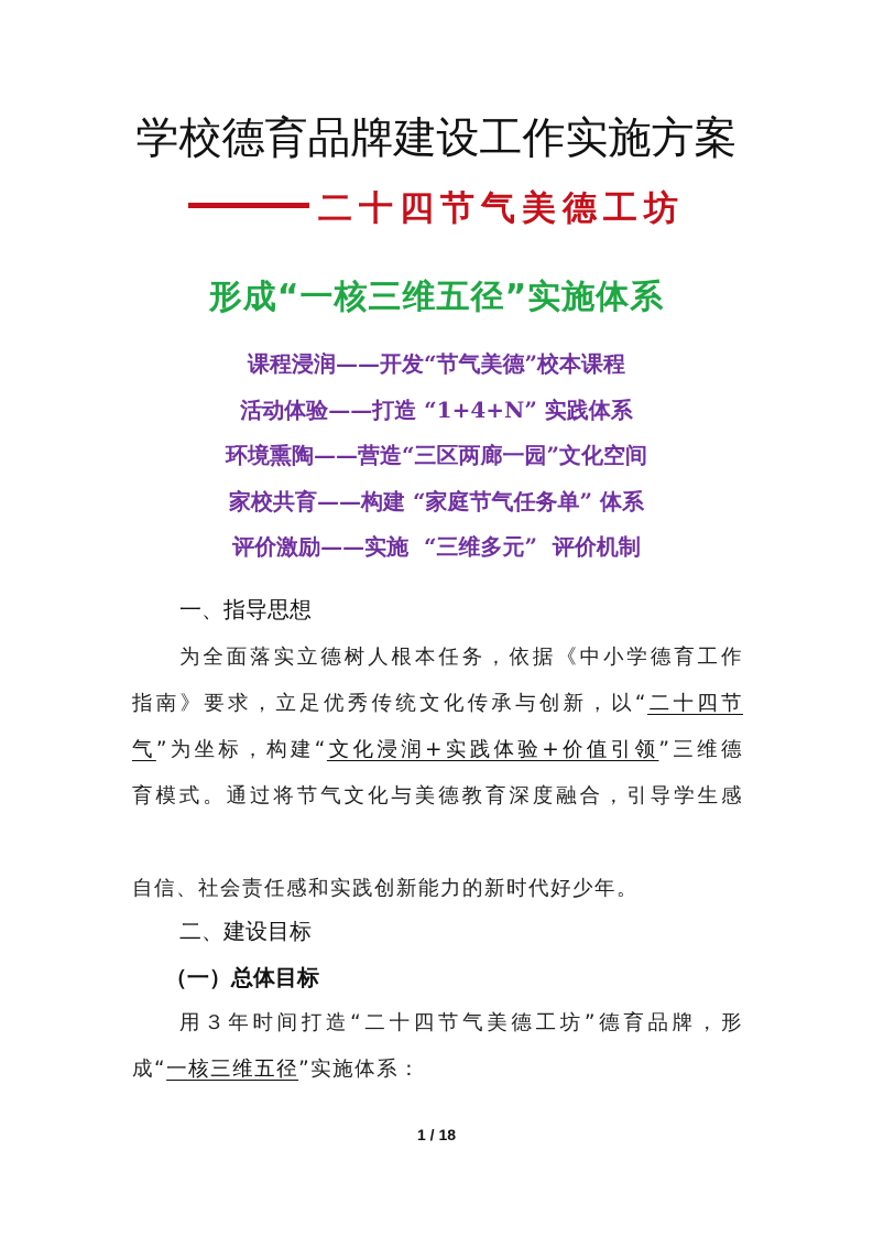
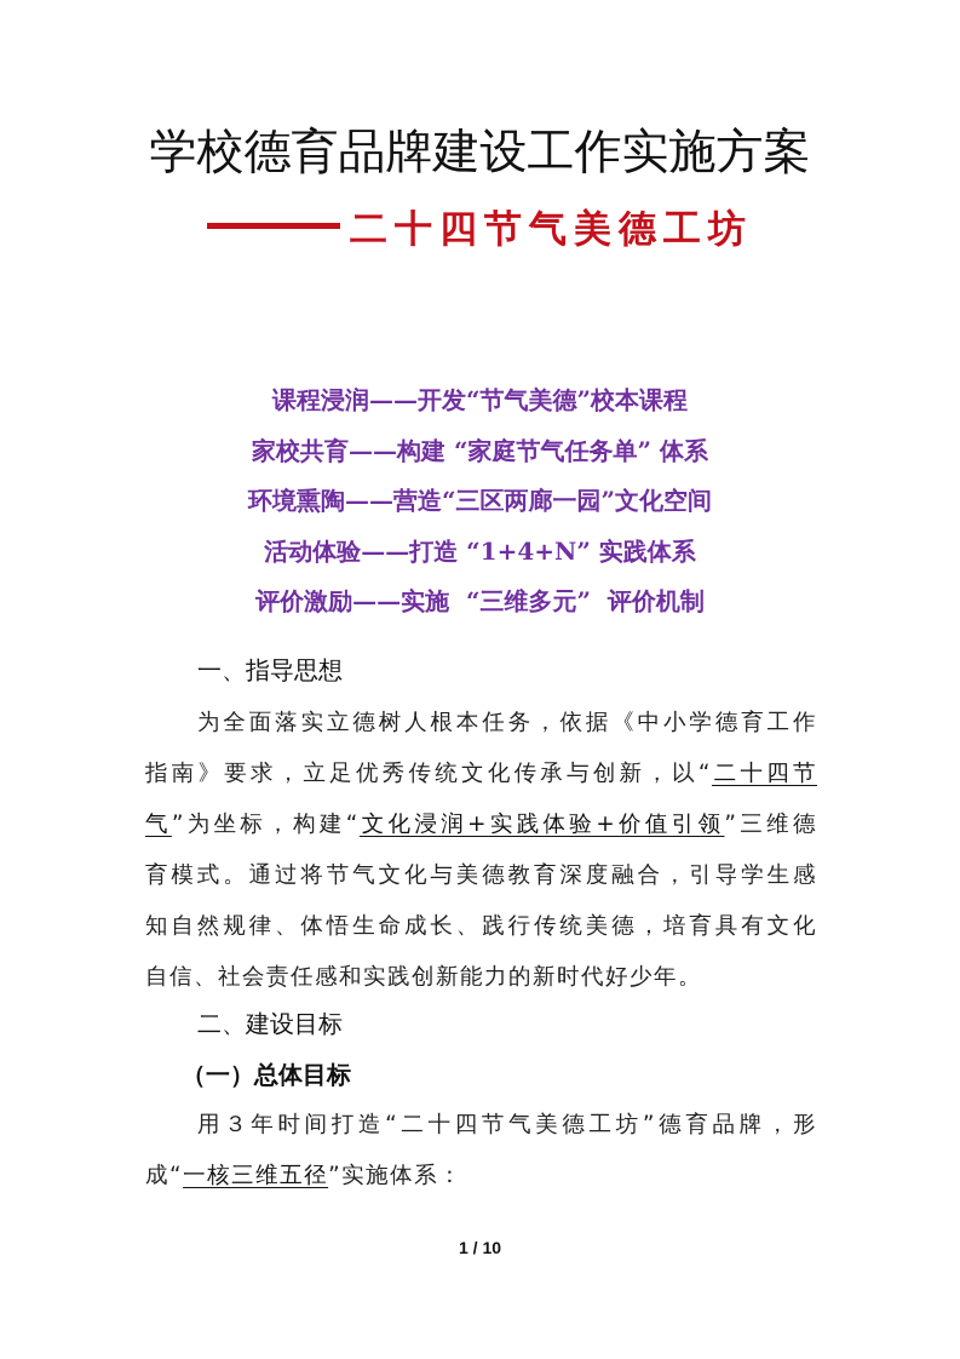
  学校德育品牌建设工作实施方案
  二十四节气美德工坊
- 形成“一核三维五径”实施体系
  课程浸润——开发“节气美德”校本课程
- 活动体验——打造 “1+4+N” 实践体系
+ 家校共育——构建 “家庭节气任务单” 体系
  环境熏陶——营造“三区两廊一园”文化空间
- 家校共育——构建 “家庭节气任务单” 体系
+ 活动体验——打造 “1+4+N” 实践体系
  评价激励——实施 “三维多元” 评价机制
  一、指导思想
  为全面落实立德树人根本任务，依据《中小学德育工作
  指南》要求，立足优秀传统文化传承与创新，以“二十四节
  气”为坐标，构建“文化浸润+实践体验+价值引领”三维德
  育模式。通过将节气文化与美德教育深度融合，引导学生感
+ 知自然规律、体悟生命成长、践行传统美德，培育具有文化
  自信、社会责任感和实践创新能力的新时代好少年。
  二、建设目标
  （一）总体目标
  用３年时间打造“二十四节气美德工坊”德育品牌，形
  成“一核三维五径”实施体系：
- 1 / 18
+ 1 / 10
